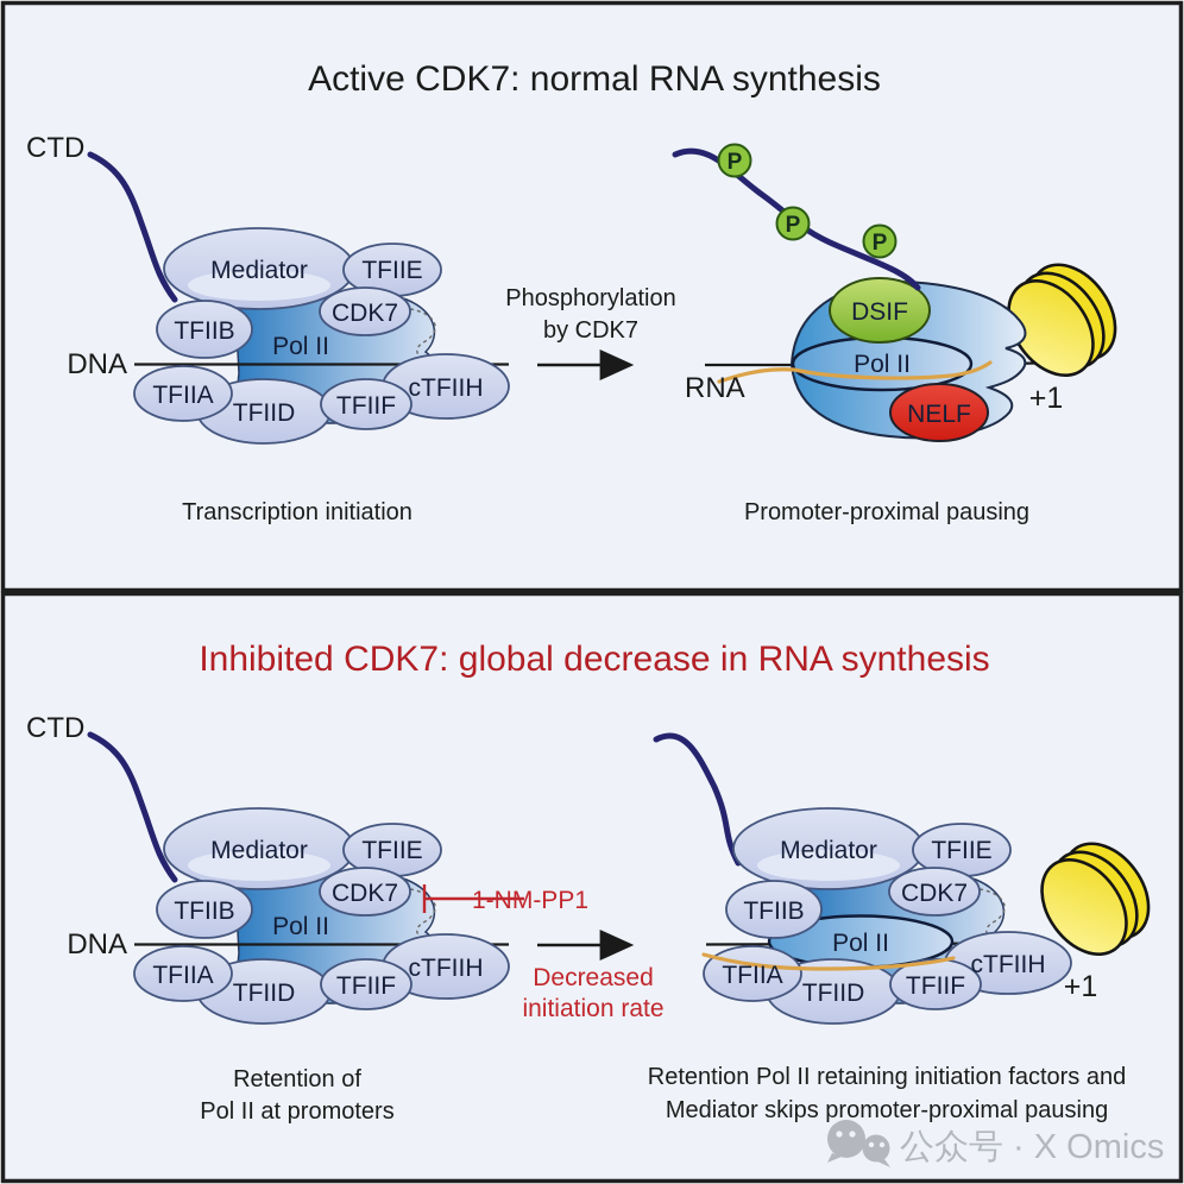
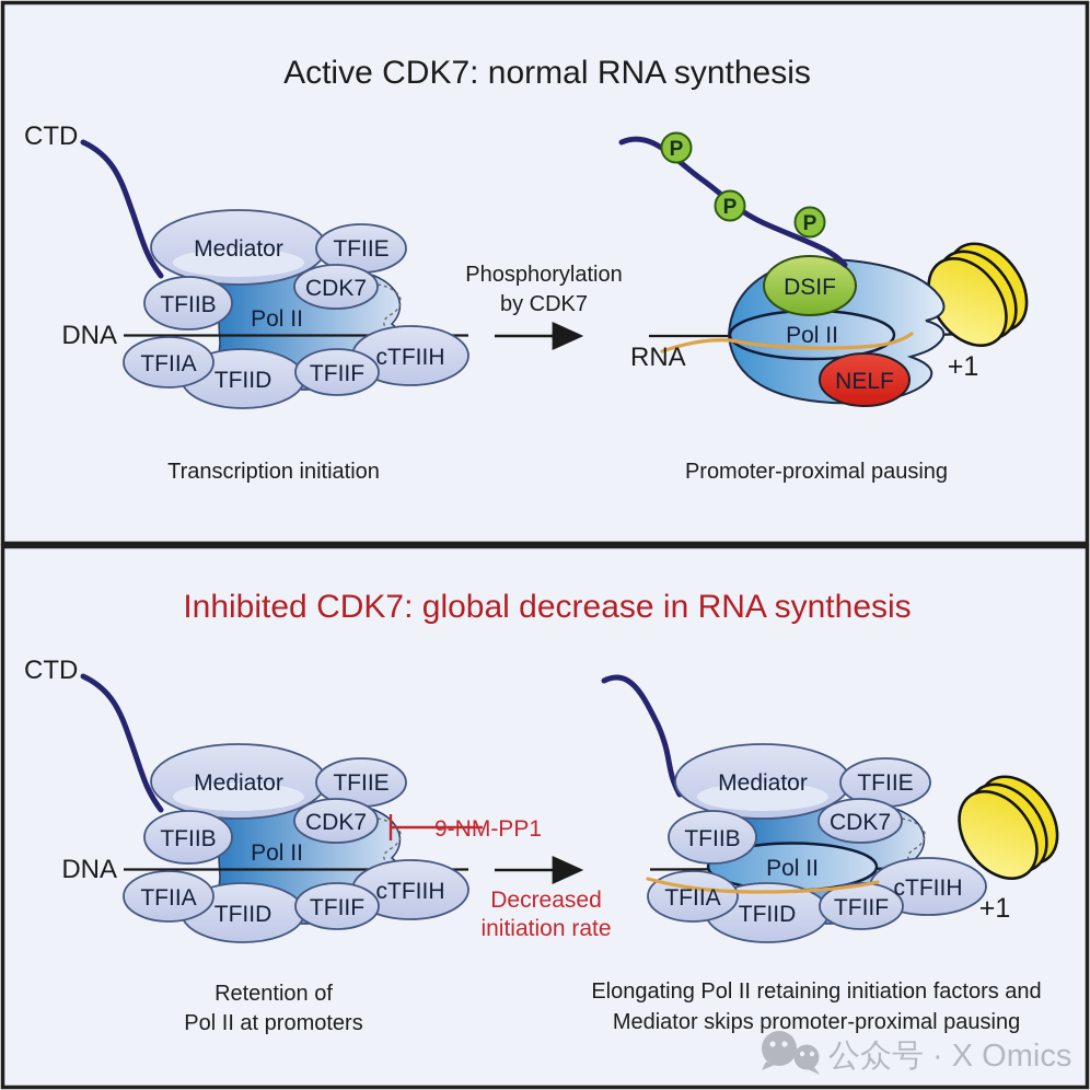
  Active CDK7: normal RNA synthesis
  CTD
  Mediator
  TFIIE
  CDK7
  TFIIB
  Pol II
  cTFIIH
  TFIID
  TFIIA
  TFIIF
  DNA
  Phosphorylation
  by CDK7
  P
  P
  P
  DSIF
  Pol II
  NELF
  +1
  RNA
  Transcription initiation
  Promoter-proximal pausing
  Inhibited CDK7: global decrease in RNA synthesis
  CTD
  Mediator
  TFIIE
  CDK7
  TFIIB
  Pol II
  cTFIIH
  TFIID
  TFIIA
  TFIIF
  DNA
- 1-NM-PP1
+ 9-NM-PP1
  Decreased
  initiation rate
  Mediator
  TFIIE
  CDK7
  TFIIB
  Pol II
  cTFIIH
  TFIID
  TFIIA
  TFIIF
  +1
  Retention of
  Pol II at promoters
- Retention Pol II retaining initiation factors and
+ Elongating Pol II retaining initiation factors and
  Mediator skips promoter-proximal pausing
  公众号 · X Omics
